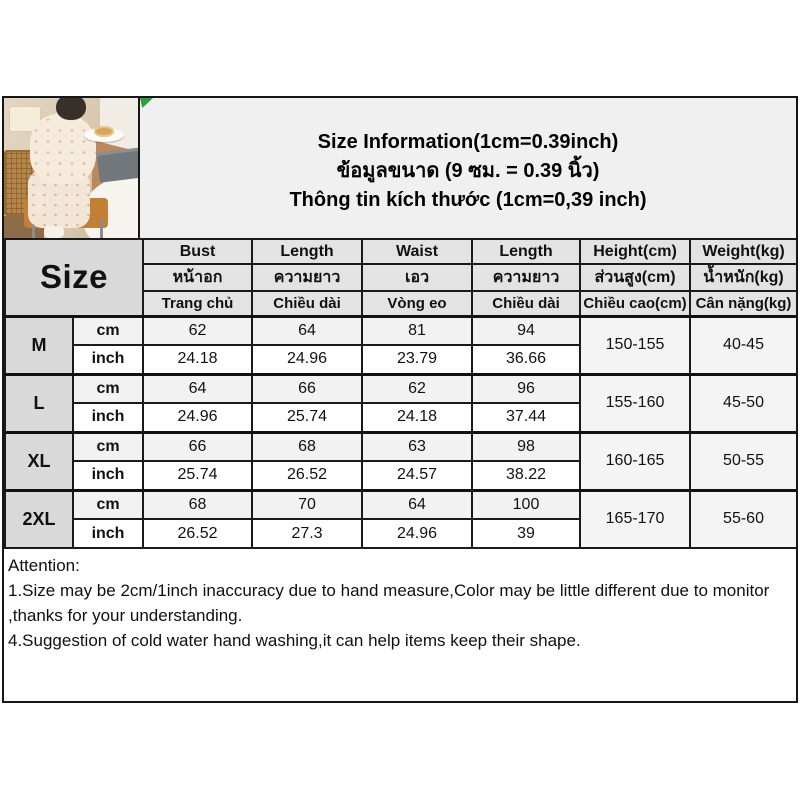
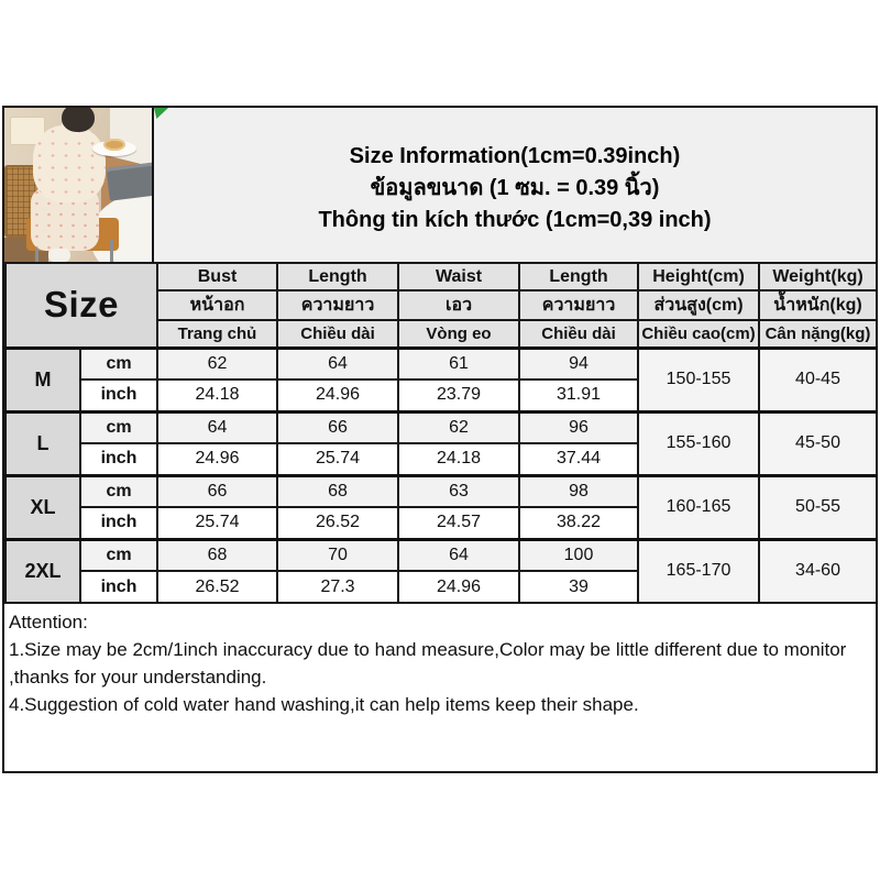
  Size Information(1cm=0.39inch)
- ข้อมูลขนาด (9 ซม. = 0.39 นิ้ว)
+ ข้อมูลขนาด (1 ซม. = 0.39 นิ้ว)
  Thông tin kích thước (1cm=0,39 inch)
  Size	Bust	Length	Waist	Length	Height(cm)	Weight(kg)
  หน้าอก	ความยาว	เอว	ความยาว	ส่วนสูง(cm)	น้ำหนัก(kg)
  Trang chủ	Chiều dài	Vòng eo	Chiều dài	Chiều cao(cm)	Cân nặng(kg)
- M	cm	62	64	81	94	150-155	40-45
+ M	cm	62	64	61	94	150-155	40-45
- inch	24.18	24.96	23.79	36.66
+ inch	24.18	24.96	23.79	31.91
  L	cm	64	66	62	96	155-160	45-50
  inch	24.96	25.74	24.18	37.44
  XL	cm	66	68	63	98	160-165	50-55
  inch	25.74	26.52	24.57	38.22
- 2XL	cm	68	70	64	100	165-170	55-60
+ 2XL	cm	68	70	64	100	165-170	34-60
  inch	26.52	27.3	24.96	39
  Attention:
  1.Size may be 2cm/1inch inaccuracy due to hand measure,Color may be little different due to monitor ,thanks for your understanding.
  4.Suggestion of cold water hand washing,it can help items keep their shape.
